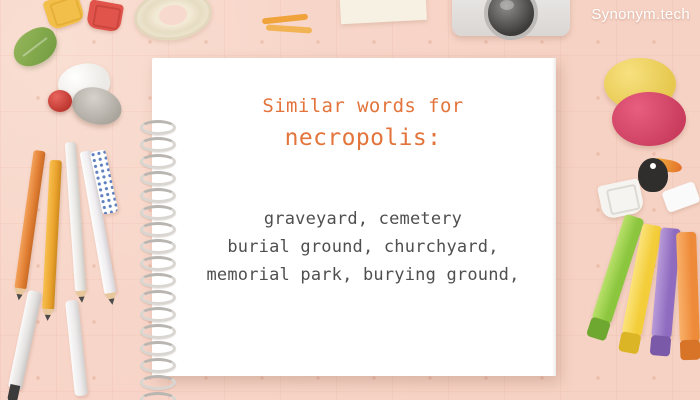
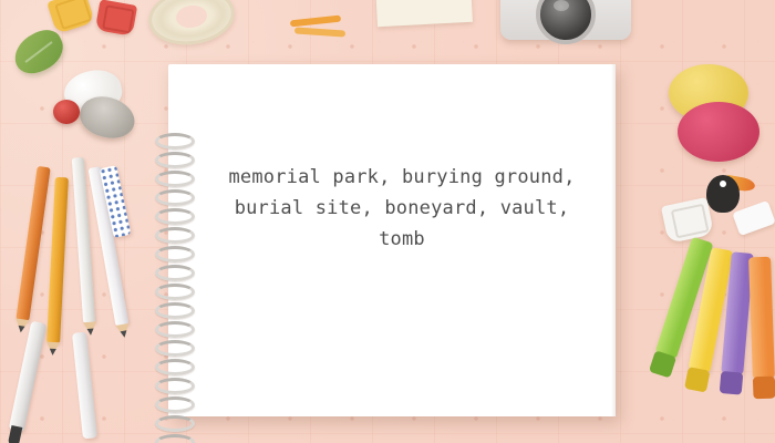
- Synonym.tech
- Similar words for
- necropolis:
- graveyard, cemetery
- burial ground, churchyard,
  memorial park, burying ground,
+ burial site, boneyard, vault,
+ tomb
